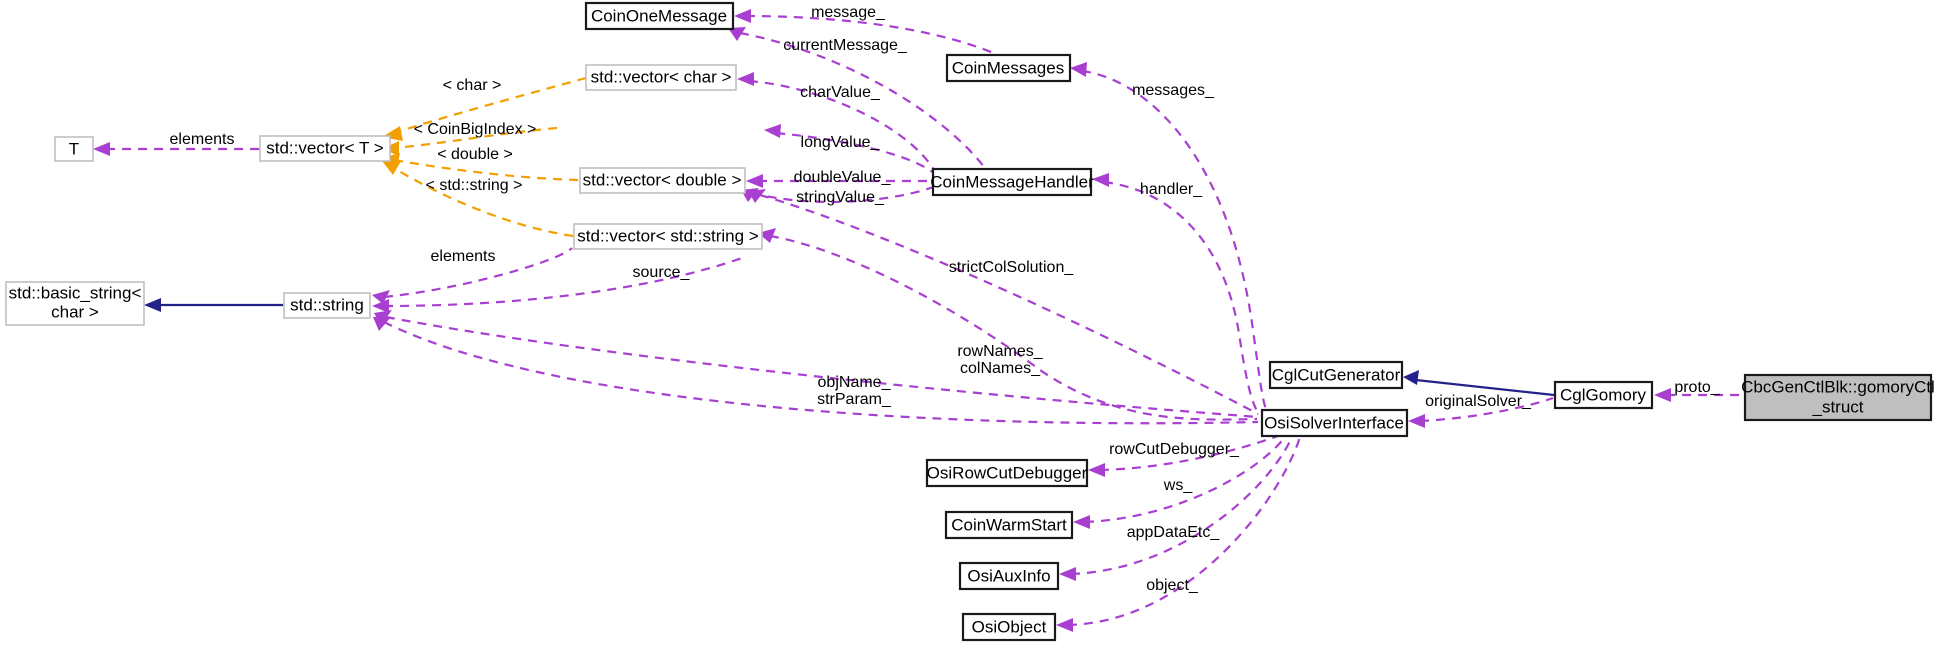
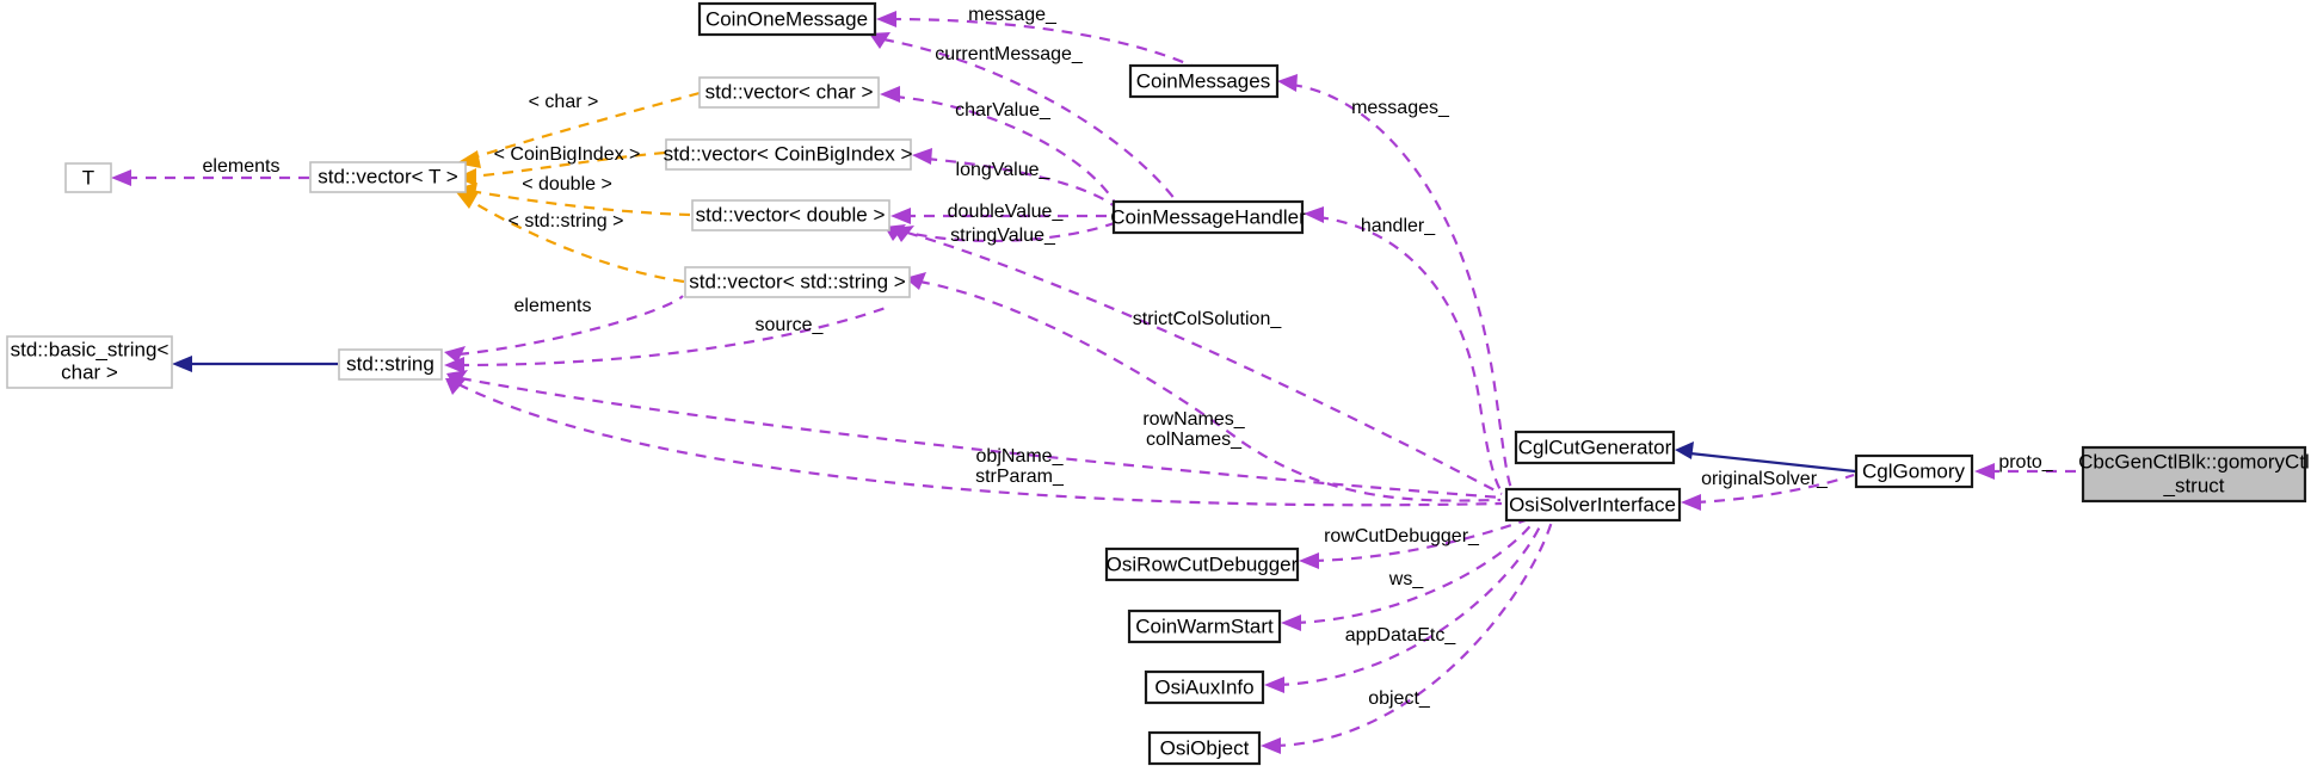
  T
  std::vector< T >
  CoinOneMessage
  std::vector< char >
+ std::vector< CoinBigIndex >
  std::vector< double >
  std::vector< std::string >
  CoinMessages
  CoinMessageHandler
  std::basic_string<
  char >
  std::string
  CglCutGenerator
  OsiSolverInterface
  CglGomory
  CbcGenCtlBlk::gomoryCtl
  _struct
  OsiRowCutDebugger
  CoinWarmStart
  OsiAuxInfo
  OsiObject
  elements
  < char >
  < CoinBigIndex >
  < double >
  < std::string >
  message_
  currentMessage_
  charValue_
  messages_
  longValue_
  handler_
  doubleValue_
  stringValue_
  elements
  source_
  strictColSolution_
  rowNames_
  colNames_
  objName_
  strParam_
  originalSolver_
  proto_
  rowCutDebugger_
  ws_
  appDataEtc_
  object_
